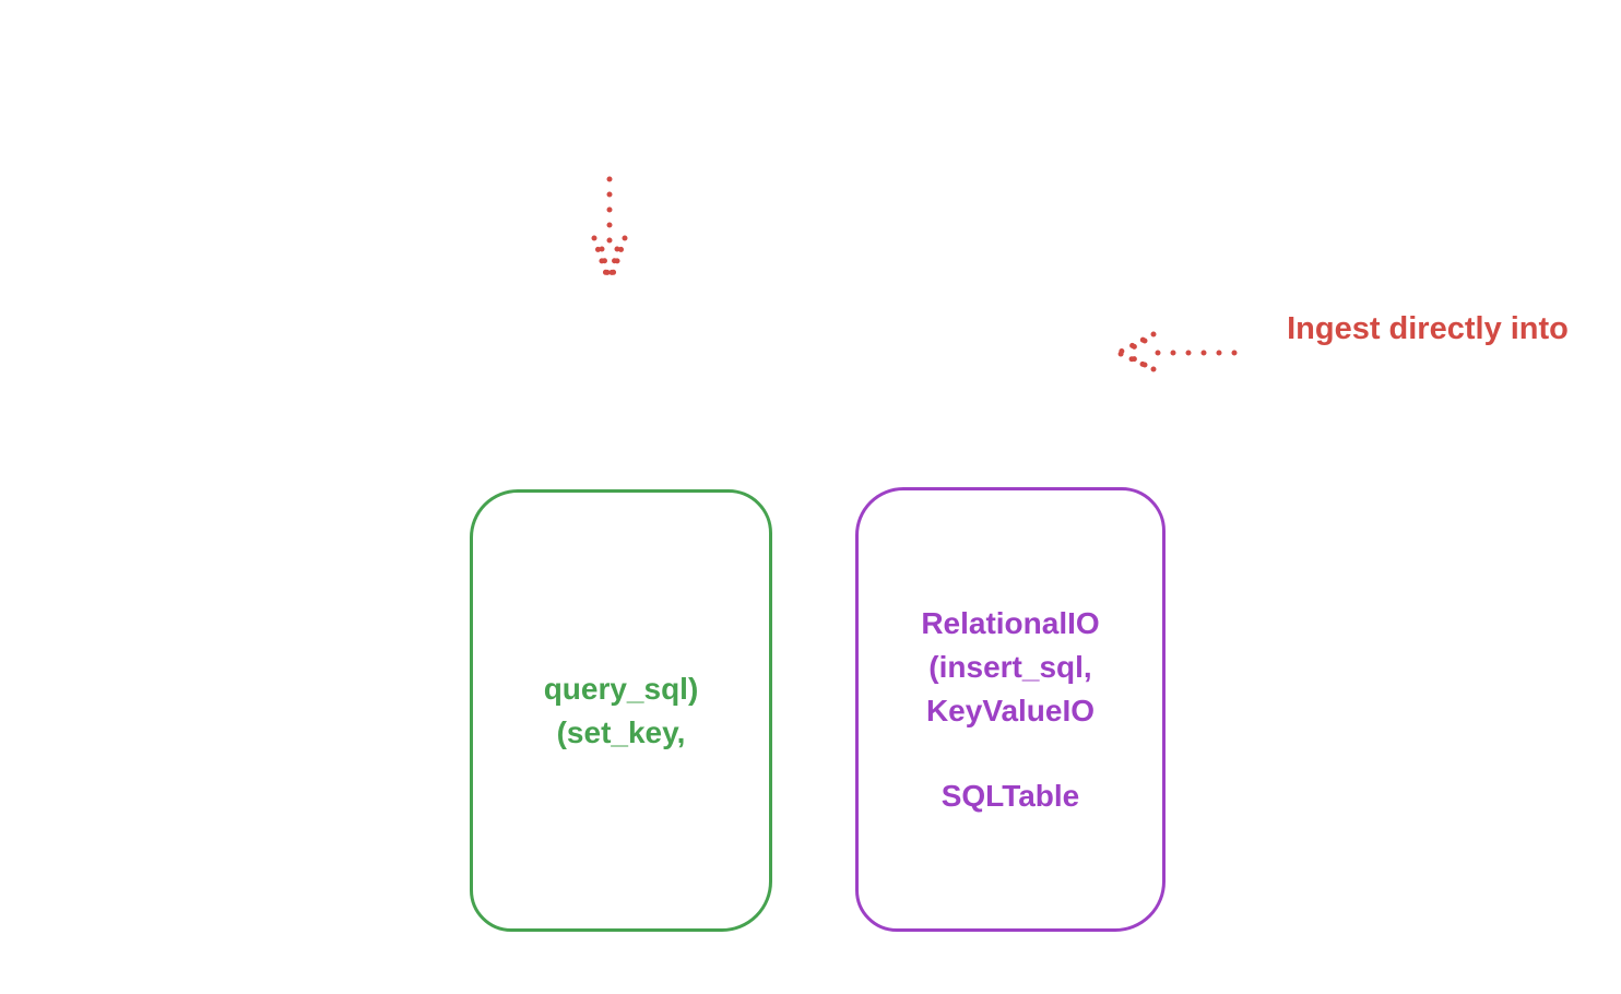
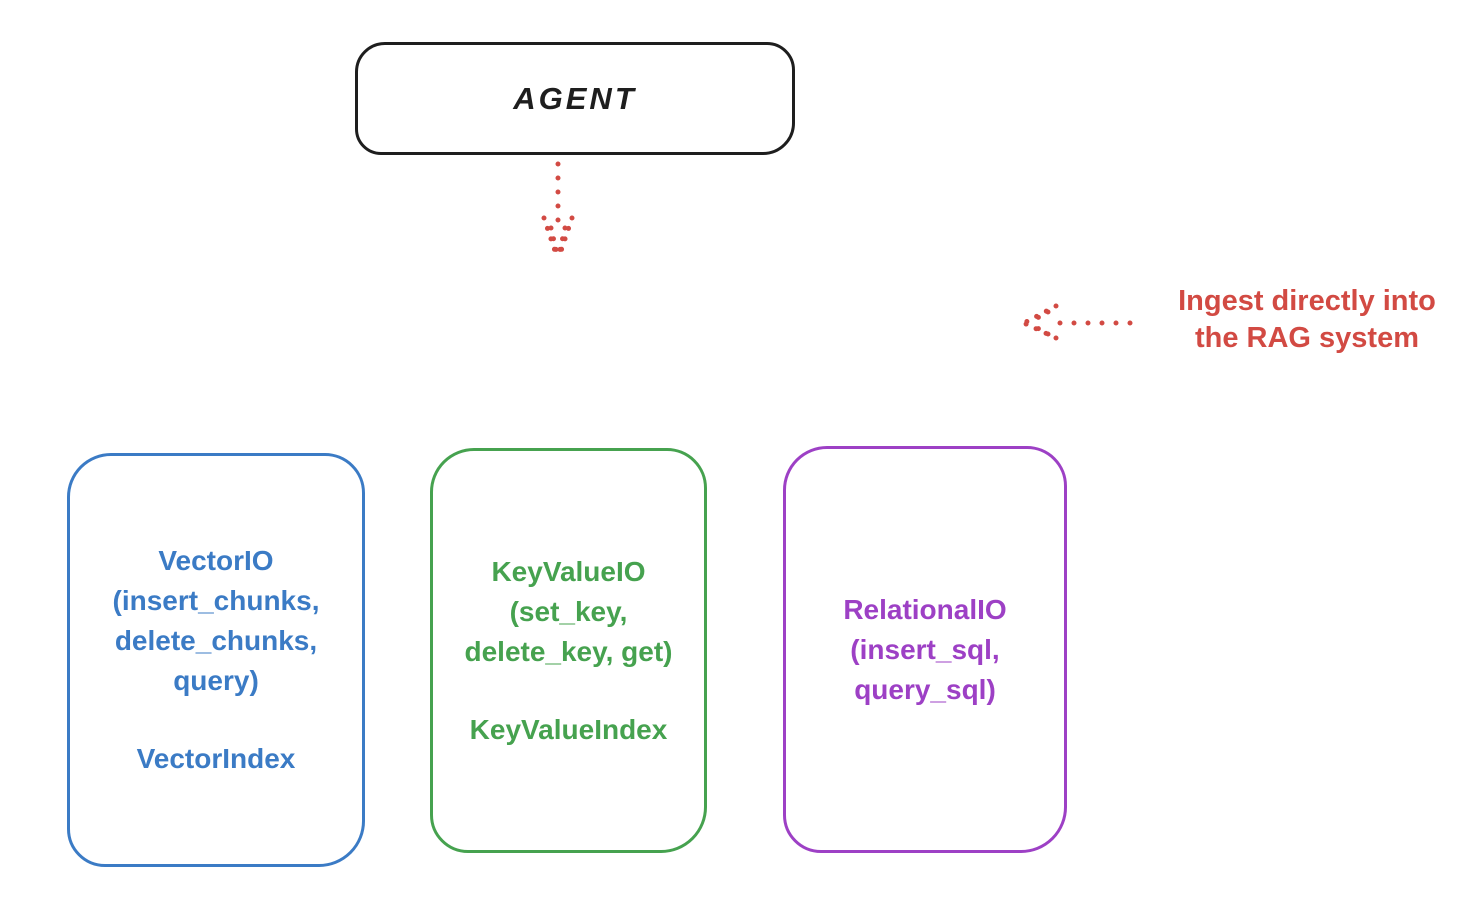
+ AGENT
  Ingest directly into
+ the RAG system
+ VectorIO
+ (insert_chunks,
+ delete_chunks,
+ query)
+ VectorIndex
- query_sql)
+ KeyValueIO
  (set_key,
+ delete_key, get)
+ KeyValueIndex
  RelationalIO
  (insert_sql,
- KeyValueIO
+ query_sql)
- SQLTable
